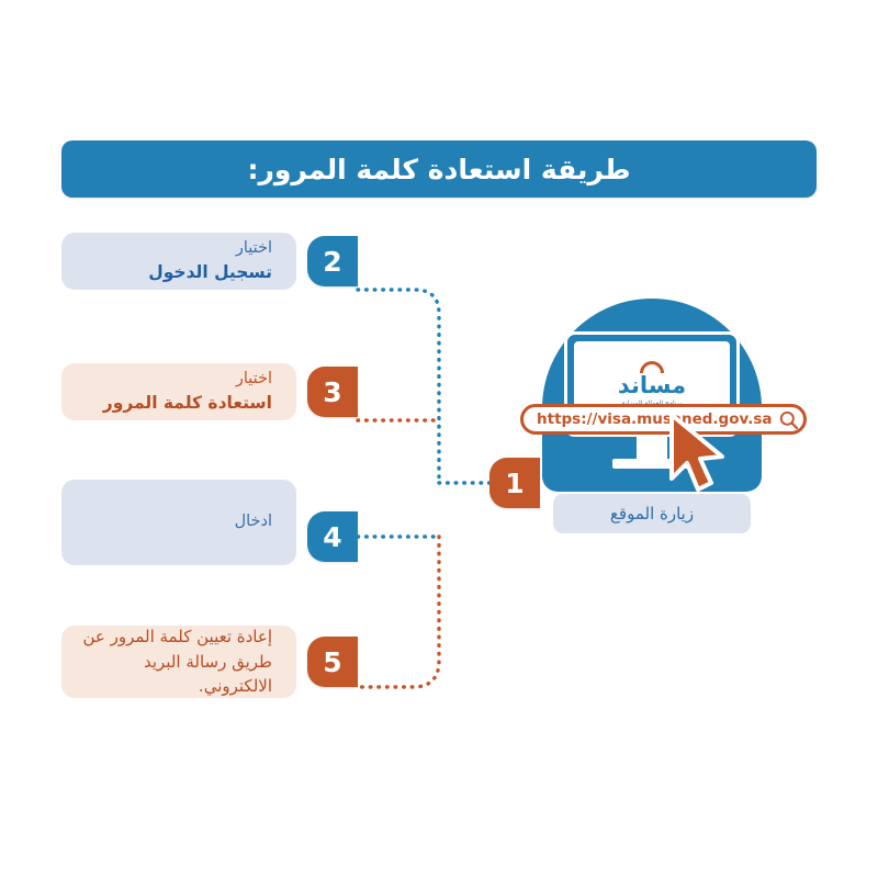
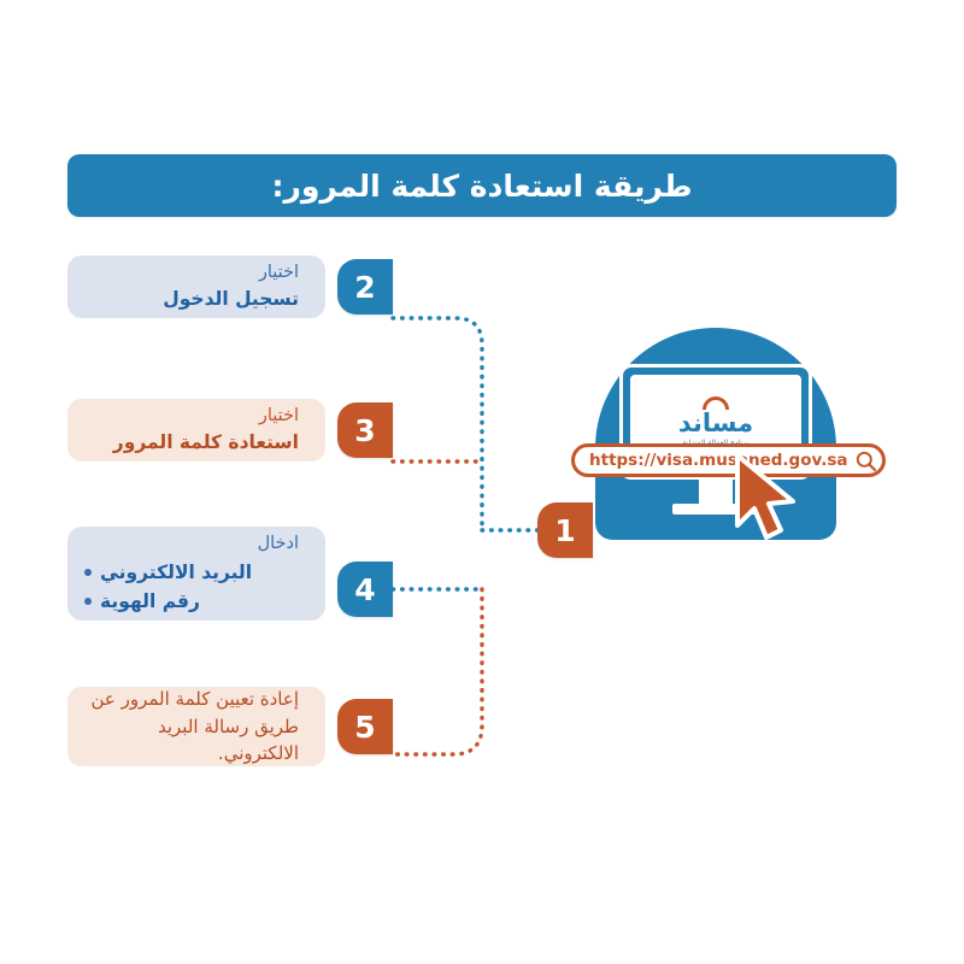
  طريقة استعادة كلمة المرور:
  اختيار
  تسجيل الدخول
  2
  اختيار
  استعادة كلمة المرور
  3
  ادخال
+ البريد الالكتروني
+ رقم الهوية
  4
  إعادة تعيين كلمة المرور عن
  طريق رسالة البريد الالكتروني.
  5
  1
  مساند
  https://visa.musned.gov.sa
- زيارة الموقع
